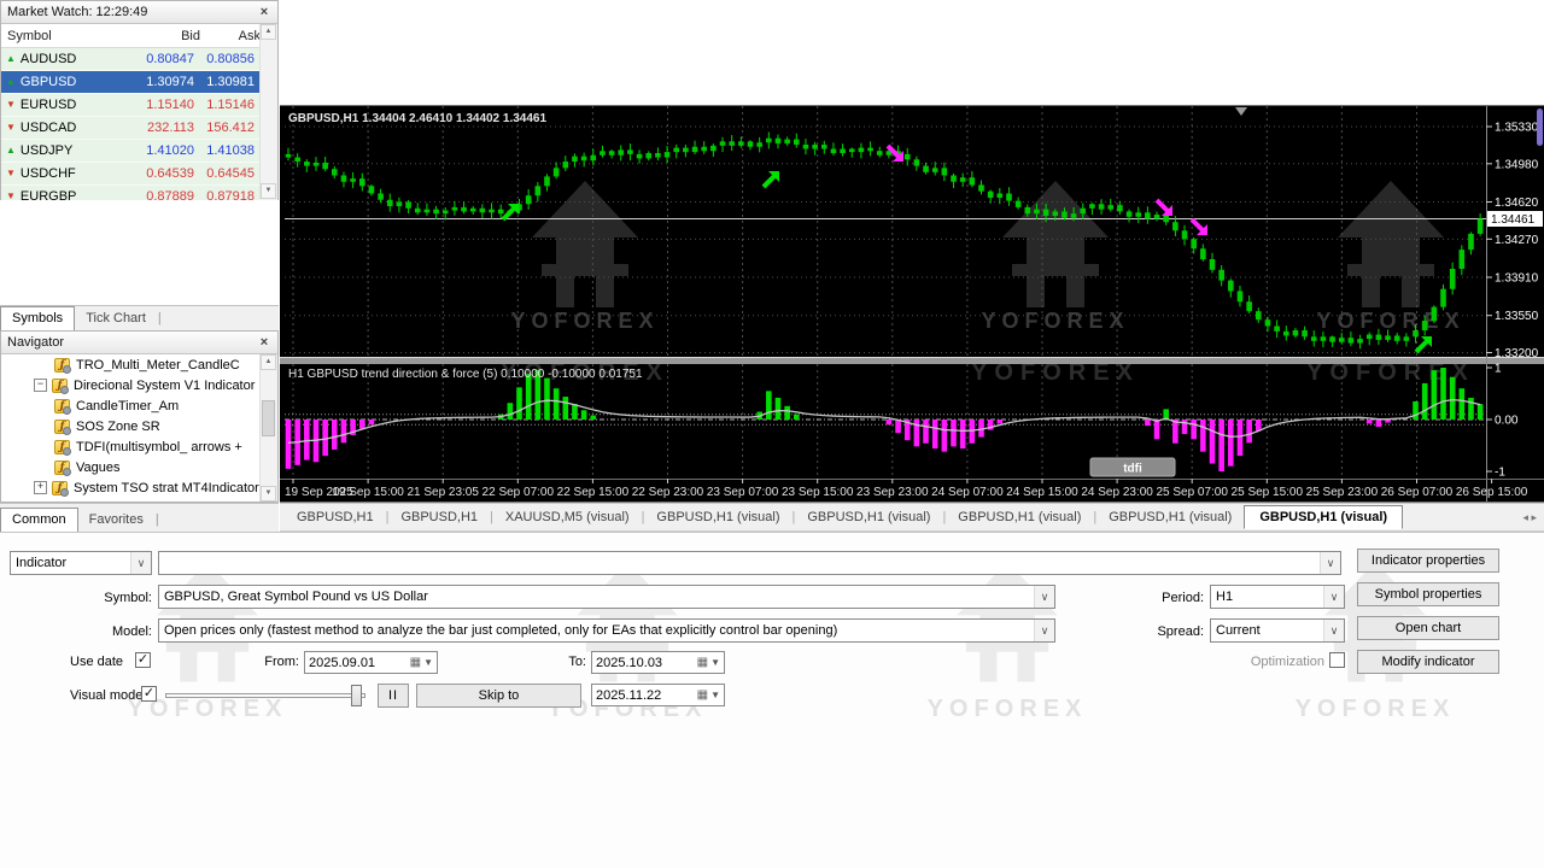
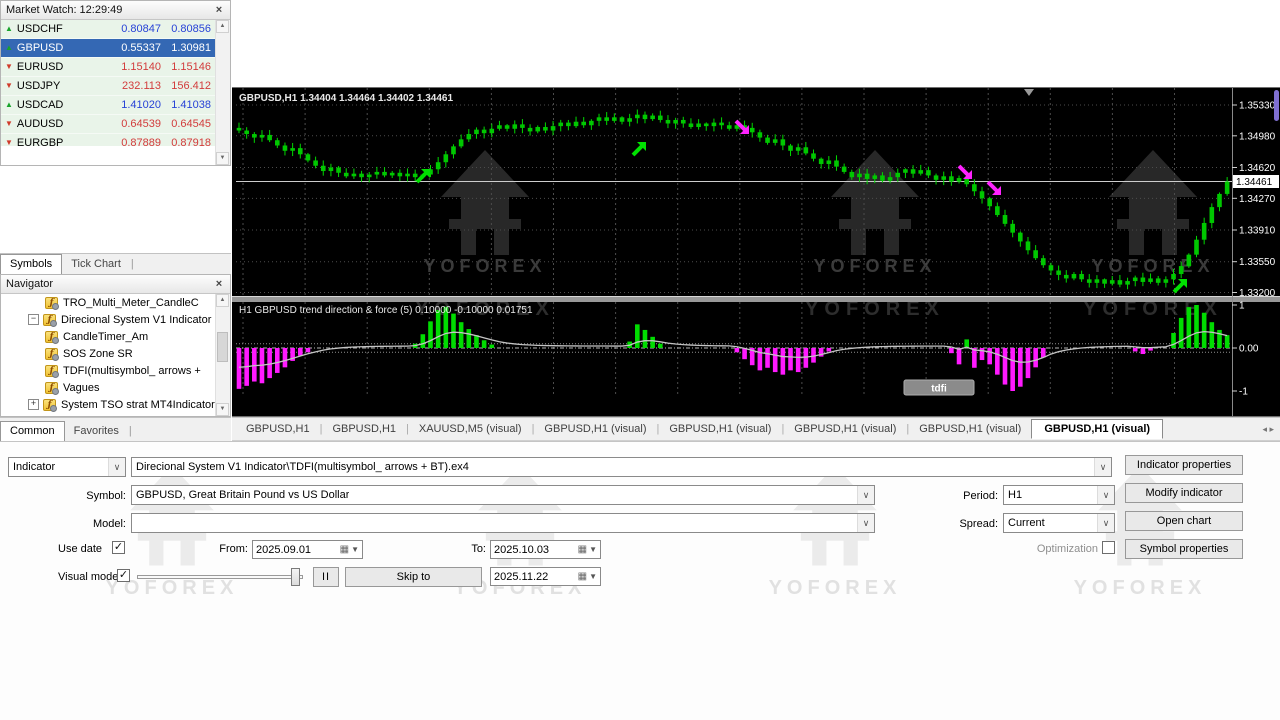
  Market Watch: 12:29:49
  ×
- Symbol
- Bid
- Ask
  ▲
- AUDUSD
+ USDCHF
  0.80847
  0.80856
  ▲
  GBPUSD
- 1.30974
+ 0.55337
  1.30981
  ▼
  EURUSD
  1.15140
  1.15146
  ▼
- USDCAD
+ USDJPY
  232.113
  156.412
  ▲
- USDJPY
+ USDCAD
  1.41020
  1.41038
  ▼
- USDCHF
+ AUDUSD
  0.64539
  0.64545
  ▼
  EURGBP
  0.87889
  0.87918
  Symbols
  Tick Chart
  |
  Navigator
  ×
  ƒ
  TRO_Multi_Meter_CandleC
  −
  ƒ
  Direcional System V1 Indicator
  ƒ
  CandleTimer_Am
  ƒ
  SOS Zone SR
  ƒ
  TDFI(multisymbol_ arrows +
  ƒ
  Vagues
  +
  ƒ
  System TSO strat MT4Indicator
  Common
  Favorites
  |
  YOFOREX
  YFOREX
  YOFOREX
  YOFOREX
  YOFORX
  YOFOREX
  tdfi
- GBPUSD,H1 1.34404 2.46410 1.34402 1.34461
+ GBPUSD,H1 1.34404 1.34464 1.34402 1.34461
  H1 GBPUSD trend direction & force (5) 0.10000 -0.10000 0.01751
  1.35330
  1.34980
  1.34620
  1.34270
  1.33910
  1.33550
  1.33200
  1.34461
  1
  0.00
  -1
- 19 Sep 2025
- 19 Sep 15:00
- 21 Sep 23:05
- 22 Sep 07:00
- 22 Sep 15:00
- 22 Sep 23:00
- 23 Sep 07:00
- 23 Sep 15:00
- 23 Sep 23:00
- 24 Sep 07:00
- 24 Sep 15:00
- 24 Sep 23:00
- 25 Sep 07:00
- 25 Sep 15:00
- 25 Sep 23:00
- 26 Sep 07:00
- 26 Sep 15:00
  GBPUSD,H1
  |
  GBPUSD,H1
  |
  XAUUSD,M5 (visual)
  |
  GBPUSD,H1 (visual)
  |
  GBPUSD,H1 (visual)
  |
  GBPUSD,H1 (visual)
  |
  GBPUSD,H1 (visual)
  GBPUSD,H1 (visual)
  ◂ ▸
  YOFOREX
  YOFOREX
  YOFOREX
  YOFOREX
  Indicator
  ∨
+ Direcional System V1 Indicator\TDFI(multisymbol_ arrows + BT).ex4
  ∨
  Indicator properties
  Symbol:
- GBPUSD, Great Symbol Pound vs US Dollar
+ GBPUSD, Great Britain Pound vs US Dollar
  ∨
  Period:
  H1
  ∨
- Symbol properties
+ Modify indicator
  Model:
- Open prices only (fastest method to analyze the bar just completed, only for EAs that explicitly control bar opening)
  ∨
  Spread:
  Current
  ∨
  Open chart
  Use date
  ✓
  From:
  2025.09.01
  ▦
  ▼
  To:
  2025.10.03
  ▦
  ▼
  Optimization
- Modify indicator
+ Symbol properties
  Visual mode
  ✓
  II
  Skip to
  2025.11.22
  ▦
  ▼
